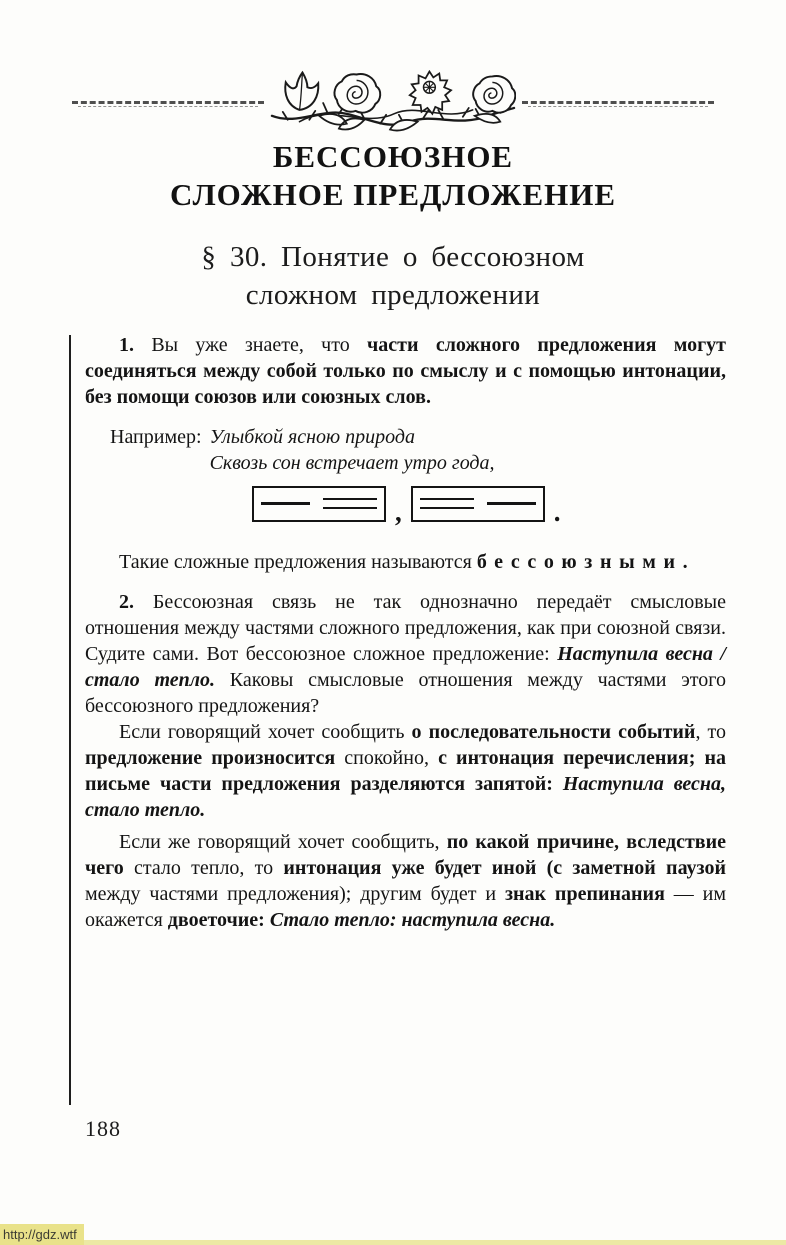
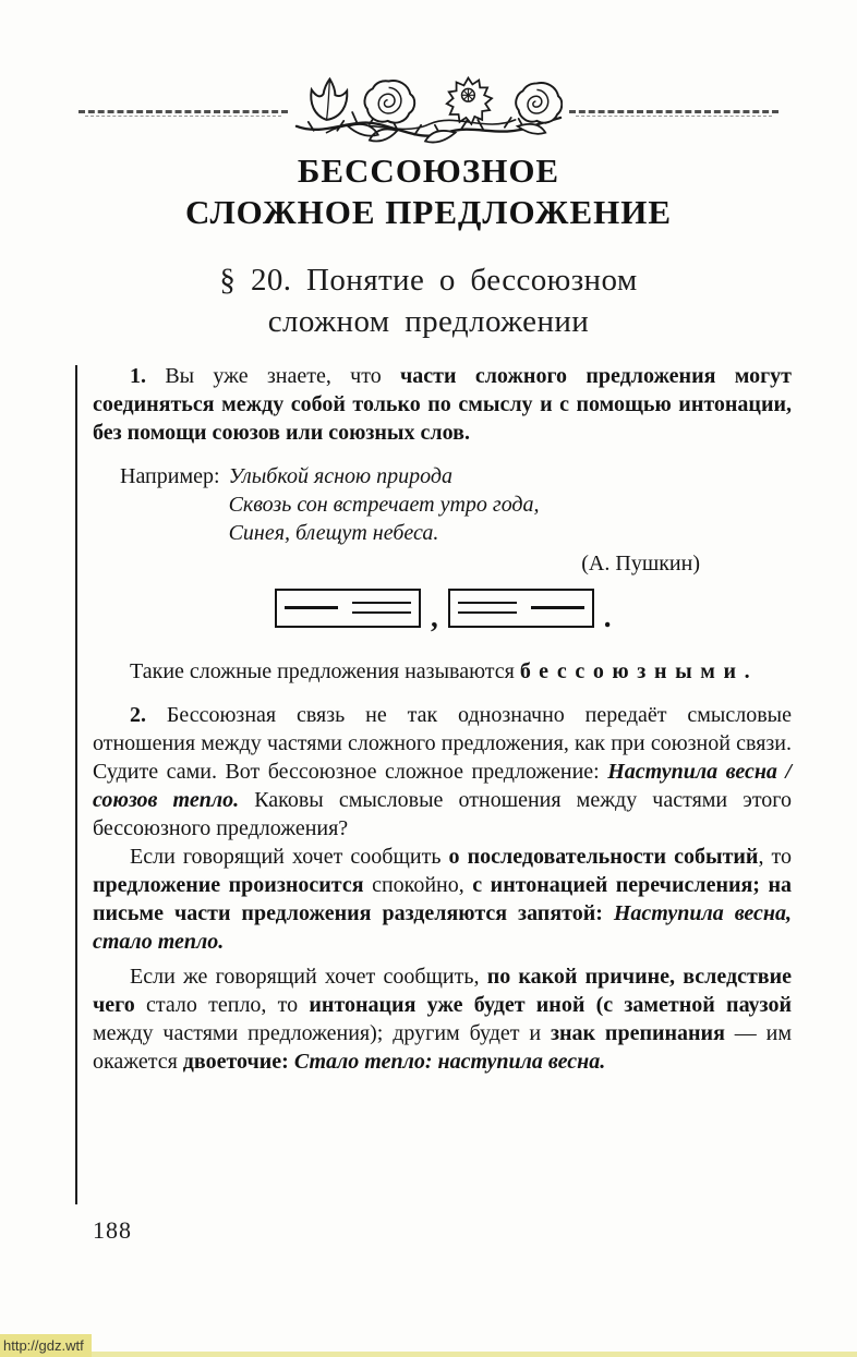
  БЕССОЮЗНОЕ
  СЛОЖНОЕ ПРЕДЛОЖЕНИЕ
- § 30. Понятие о бессоюзном
+ § 20. Понятие о бессоюзном
  сложном предложении
  1. Вы уже знаете, что части сложного предложения могут соединяться между собой только по смыслу и с помощью интонации, без помощи союзов или союзных слов.
  Например:
  Улыбкой ясною природа
  Сквозь сон встречает утро года,
+ Синея, блещут небеса.
+ (А. Пушкин)
  ,
  .
  Такие сложные предложения называются бессоюзными.
- 2. Бессоюзная связь не так однозначно передаёт смысловые отношения между частями сложного предложения, как при союзной связи. Судите сами. Вот бессоюзное сложное предложение: Наступила весна / стало тепло. Каковы смысловые отношения между частями этого бессоюзного предложения?
+ 2. Бессоюзная связь не так однозначно передаёт смысловые отношения между частями сложного предложения, как при союзной связи. Судите сами. Вот бессоюзное сложное предложение: Наступила весна / союзов тепло. Каковы смысловые отношения между частями этого бессоюзного предложения?
- Если говорящий хочет сообщить о последовательности событий, то предложение произносится спокойно, с интонация перечисления; на письме части предложения разделяются запятой: Наступила весна, стало тепло.
+ Если говорящий хочет сообщить о последовательности событий, то предложение произносится спокойно, с интонацией перечисления; на письме части предложения разделяются запятой: Наступила весна, стало тепло.
  Если же говорящий хочет сообщить, по какой причине, вследствие чего стало тепло, то интонация уже будет иной (с заметной паузой между частями предложения); другим будет и знак препинания — им окажется двоеточие: Стало тепло: наступила весна.
  188
  http://gdz.wtf
